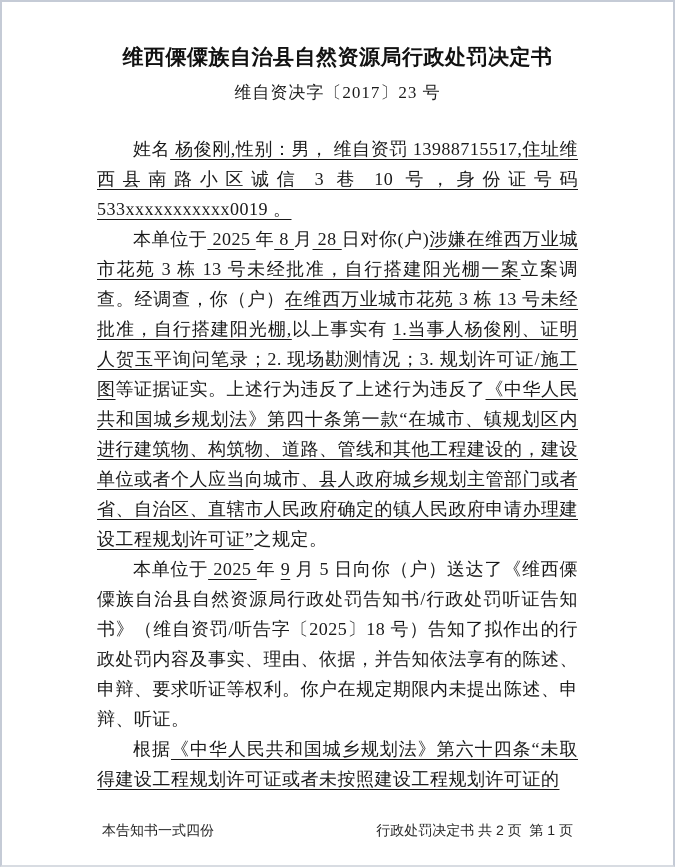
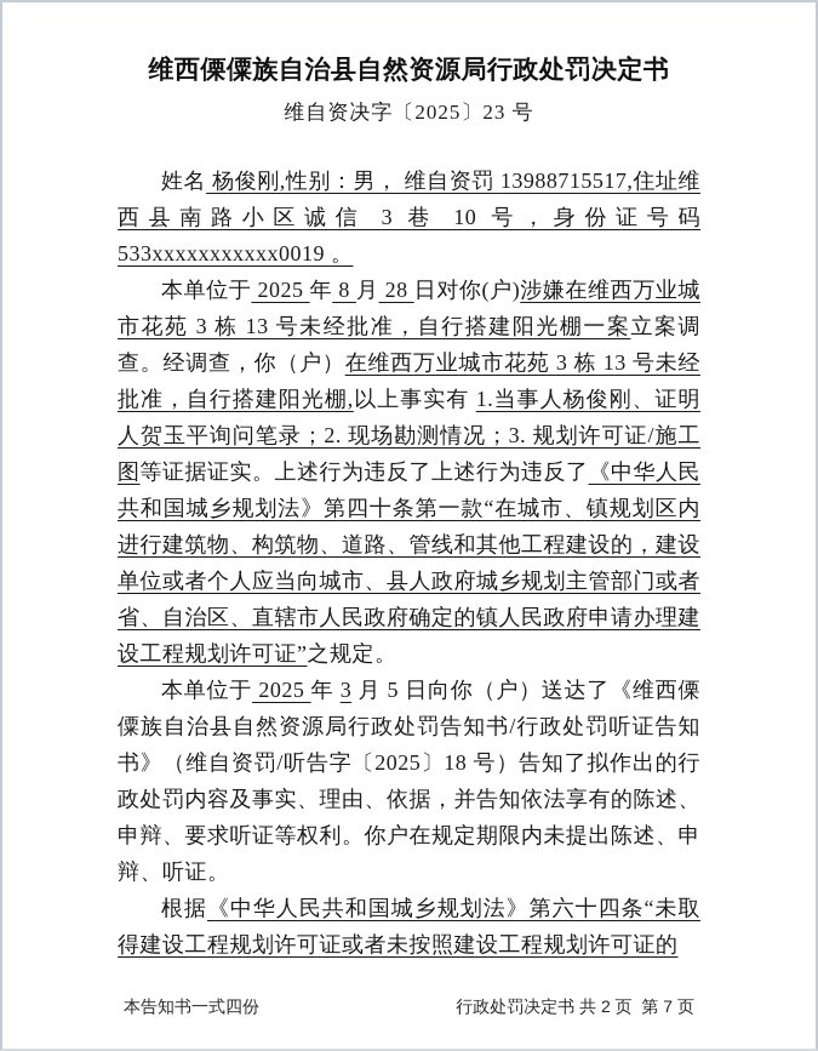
  维西傈僳族自治县自然资源局行政处罚决定书
- 维自资决字〔2017〕23 号
+ 维自资决字〔2025〕23 号
  姓名 杨俊刚,性别：男， 维自资罚 13988715517,住址维西县南路小区诚信 3 巷 10 号，身份证号码 533xxxxxxxxxxx0019 。
  本单位于 2025 年 8 月 28 日对你(户)涉嫌在维西万业城市花苑 3 栋 13 号未经批准，自行搭建阳光棚一案立案调查。经调查，你（户）在维西万业城市花苑 3 栋 13 号未经批准，自行搭建阳光棚,以上事实有 1.当事人杨俊刚、证明人贺玉平询问笔录；2. 现场勘测情况；3. 规划许可证/施工图等证据证实。上述行为违反了上述行为违反了《中华人民共和国城乡规划法》第四十条第一款“在城市、镇规划区内进行建筑物、构筑物、道路、管线和其他工程建设的，建设单位或者个人应当向城市、县人政府城乡规划主管部门或者省、自治区、直辖市人民政府确定的镇人民政府申请办理建设工程规划许可证”之规定。
- 本单位于 2025 年 9 月 5 日向你（户）送达了《维西傈僳族自治县自然资源局行政处罚告知书/行政处罚听证告知书》（维自资罚/听告字〔2025〕18 号）告知了拟作出的行政处罚内容及事实、理由、依据，并告知依法享有的陈述、申辩、要求听证等权利。你户在规定期限内未提出陈述、申辩、听证。
+ 本单位于 2025 年 3 月 5 日向你（户）送达了《维西傈僳族自治县自然资源局行政处罚告知书/行政处罚听证告知书》（维自资罚/听告字〔2025〕18 号）告知了拟作出的行政处罚内容及事实、理由、依据，并告知依法享有的陈述、申辩、要求听证等权利。你户在规定期限内未提出陈述、申辩、听证。
  根据《中华人民共和国城乡规划法》第六十四条“未取得建设工程规划许可证或者未按照建设工程规划许可证的
  本告知书一式四份
- 行政处罚决定书 共 2 页 第 1 页
+ 行政处罚决定书 共 2 页 第 7 页
